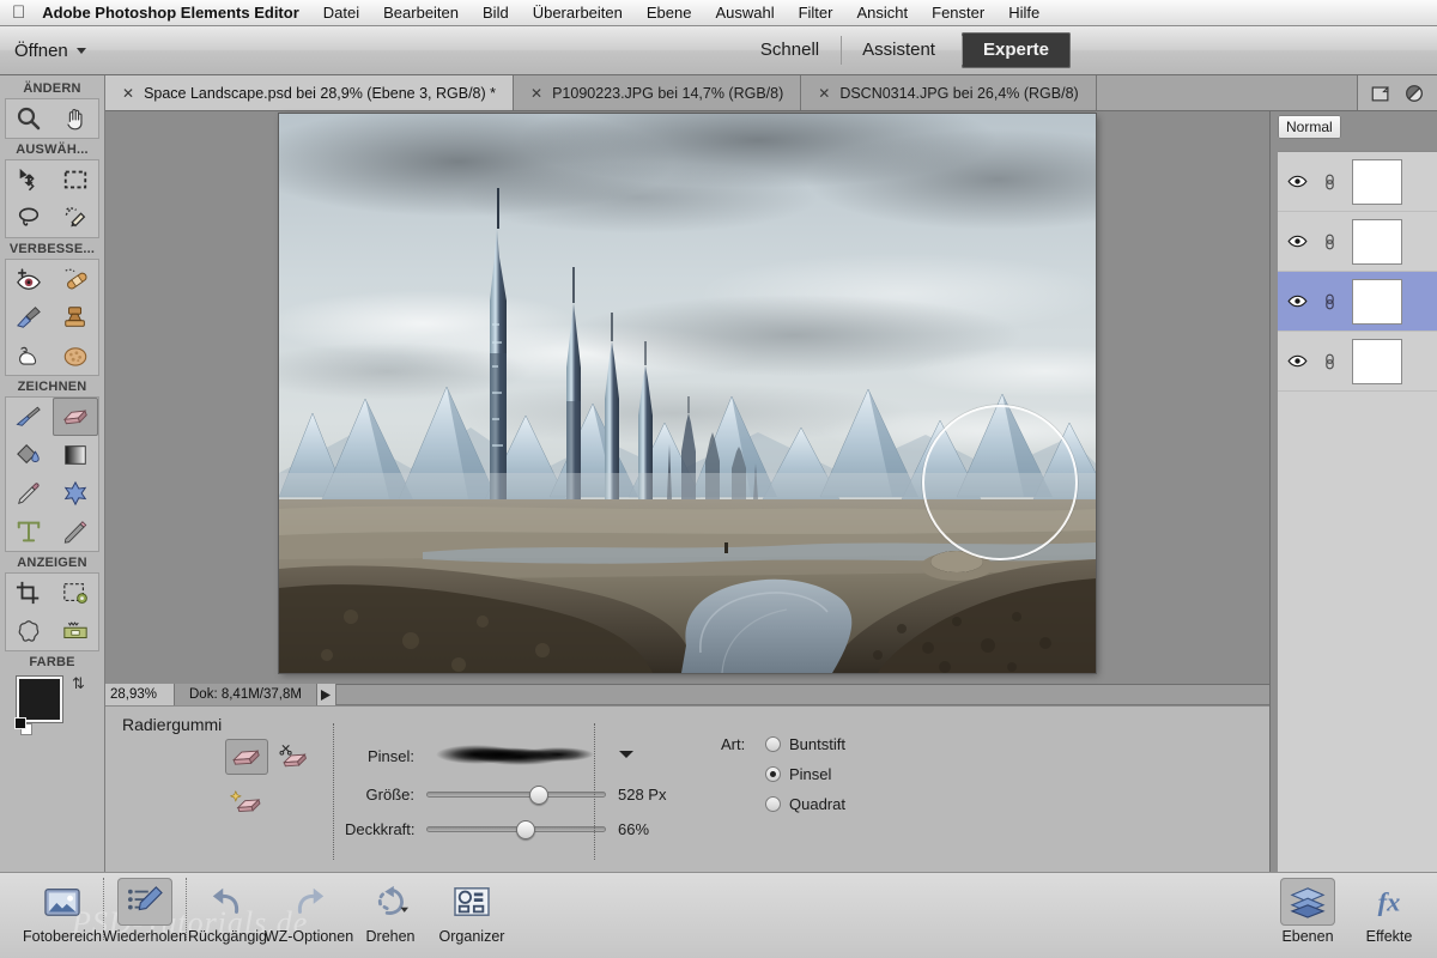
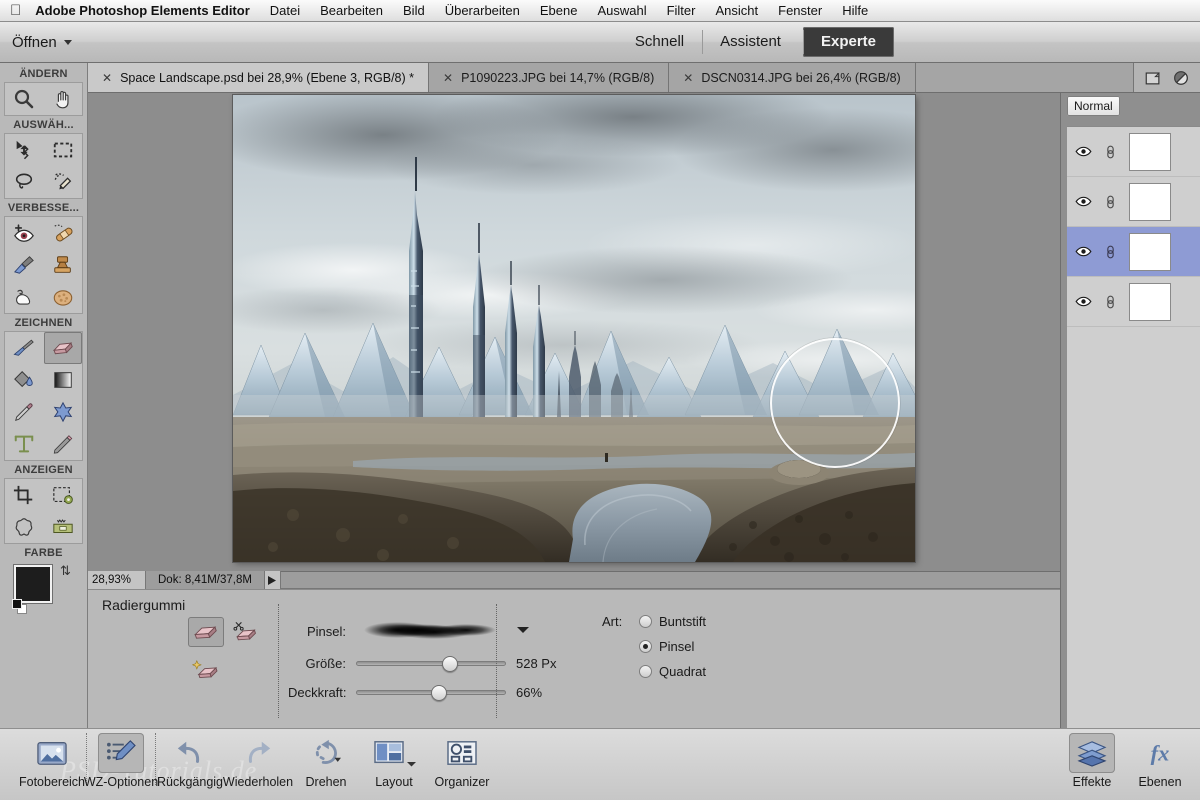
  
  Adobe Photoshop Elements Editor
  Datei
  Bearbeiten
  Bild
  Überarbeiten
  Ebene
  Auswahl
  Filter
  Ansicht
  Fenster
  Hilfe
  Öffnen
  Schnell
  Assistent
  Experte
  ÄNDERN
  AUSWÄH...
  VERBESSE...
  ZEICHNEN
  ANZEIGEN
  FARBE
  ⇅
  ✕
  Space Landscape.psd bei 28,9% (Ebene 3, RGB/8) *
  ✕
  P1090223.JPG bei 14,7% (RGB/8)
  ✕
  DSCN0314.JPG bei 26,4% (RGB/8)
  28,93%
  Dok: 8,41M/37,8M
  Radiergummi
  Pinsel:
  Größe:
  528 Px
  Deckkraft:
  66%
  Art:
  Buntstift
  Pinsel
  Quadrat
  Normal
  PStorials.de
  Fotobereich
- Wiederholen
+ WZ-Optionen
  Rückgängig
- WZ-Optionen
+ Wiederholen
  Drehen
+ Layout
  Organizer
- Ebenen
+ Effekte
  fx
- Effekte
+ Ebenen
